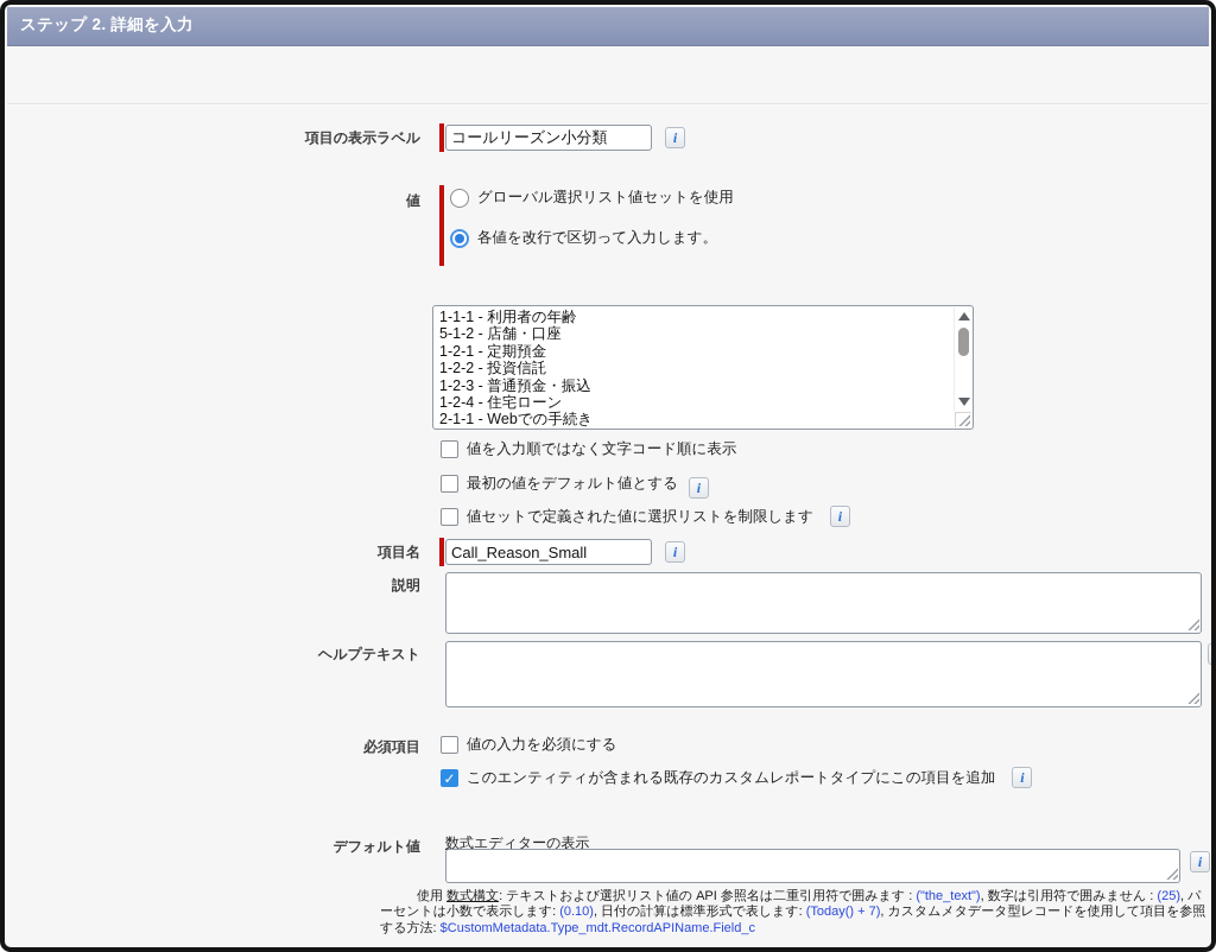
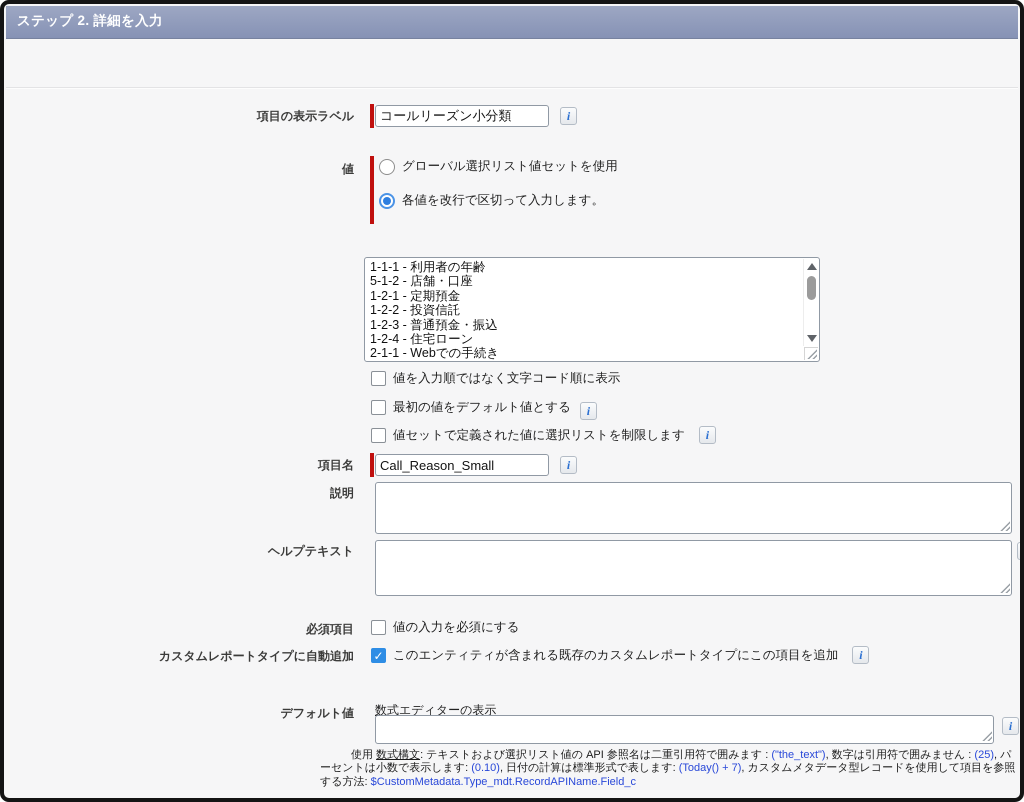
  ステップ 2. 詳細を入力
  項目の表示ラベル
  コールリーズン小分類
  i
  値
  グローバル選択リスト値セットを使用
  各値を改行で区切って入力します。
  1-1-1 - 利用者の年齢
  5-1-2 - 店舗・口座
  1-2-1 - 定期預金
  1-2-2 - 投資信託
  1-2-3 - 普通預金・振込
  1-2-4 - 住宅ローン
  2-1-1 - Webでの手続き
  値を入力順ではなく文字コード順に表示
  最初の値をデフォルト値とする
  i
  値セットで定義された値に選択リストを制限します
  i
  項目名
  Call_Reason_Small
  i
  説明
  ヘルプテキスト
  必須項目
  値の入力を必須にする
+ カスタムレポートタイプに自動追加
  ✓
  このエンティティが含まれる既存のカスタムレポートタイプにこの項目を追加
  i
  デフォルト値
  数式エディターの表示
  i
  使用 数式構文: テキストおよび選択リスト値の API 参照名は二重引用符で囲みます : ("the_text"), 数字は引用符で囲みません : (25), パーセントは小数で表示します: (0.10), 日付の計算は標準形式で表します: (Today() + 7), カスタムメタデータ型レコードを使用して項目を参照する方法: $CustomMetadata.Type_mdt.RecordAPIName.Field_c
